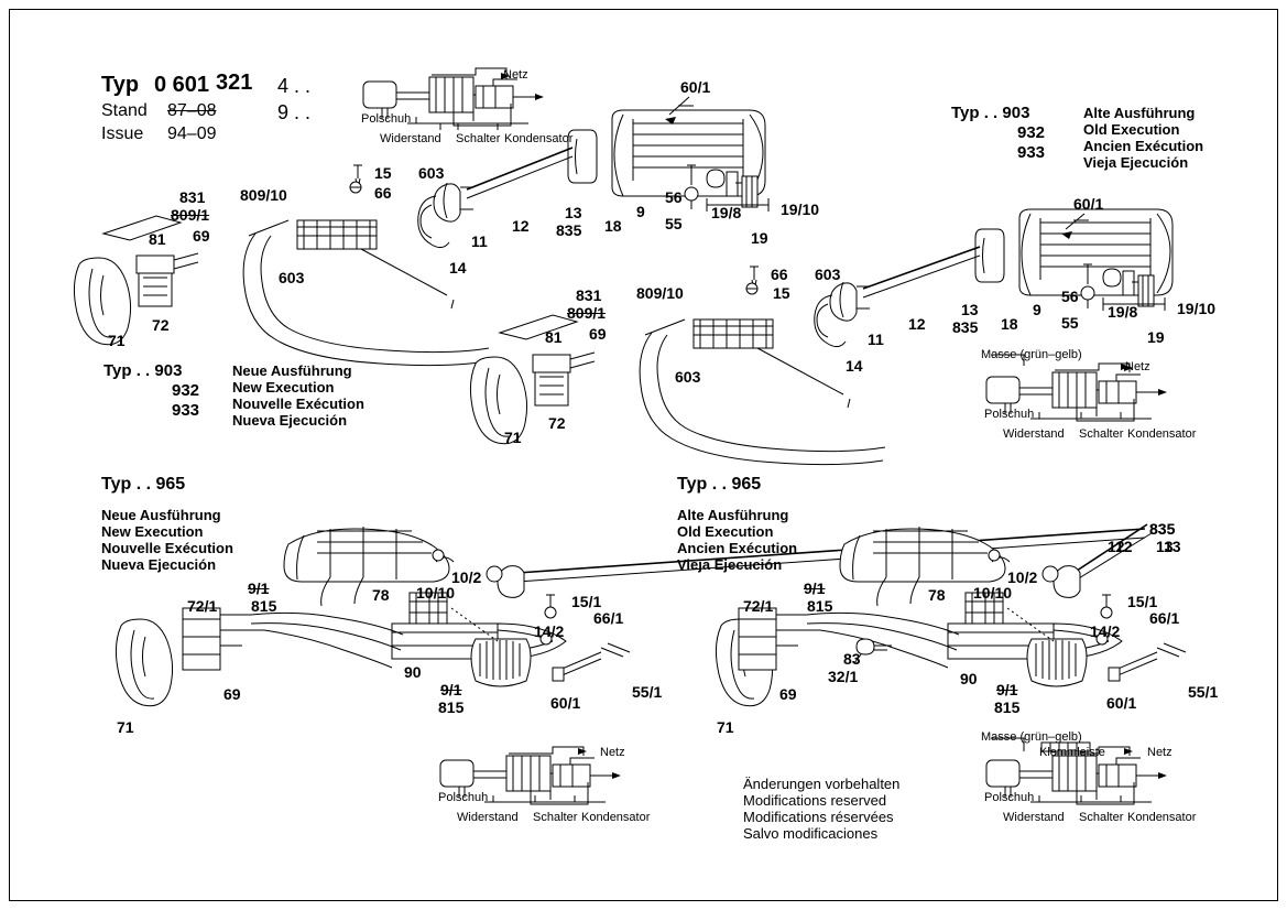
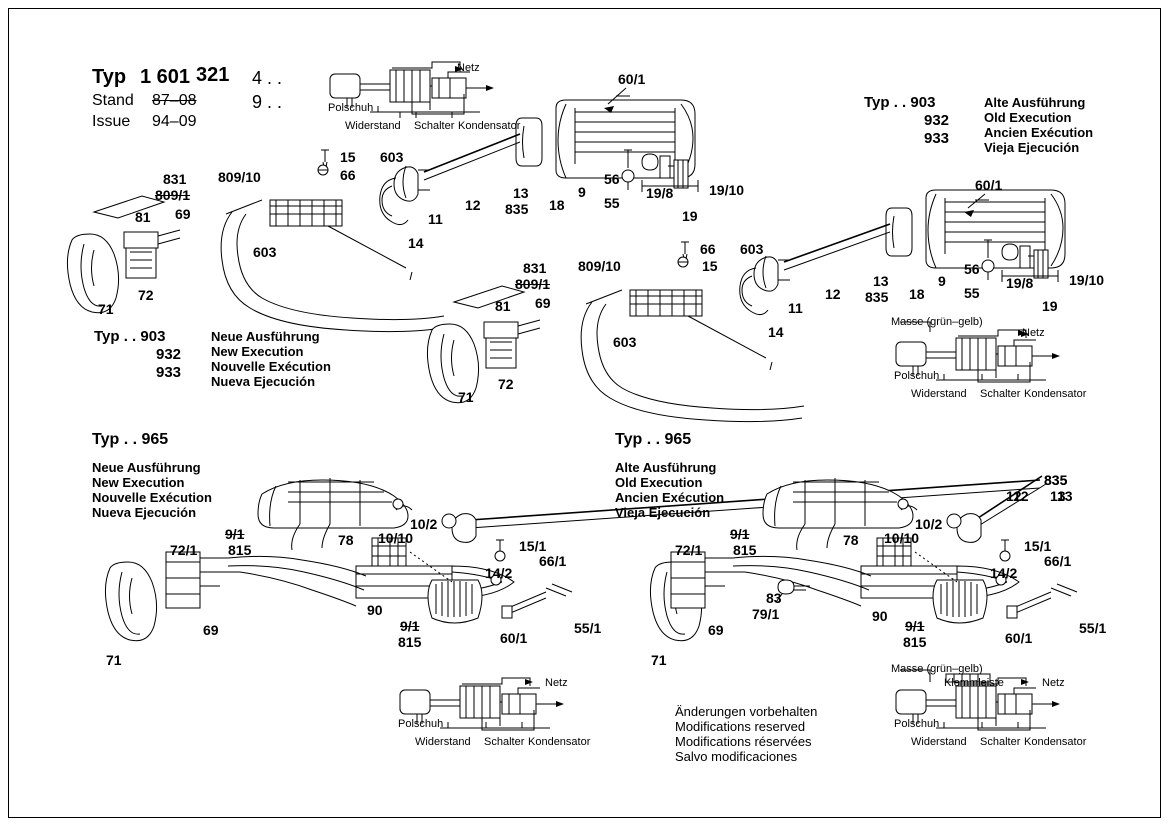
  Typ
- 0 601
+ 1 601
  321
  4 . .
  9 . .
  Stand
  87–08
  Issue
  94–09
  Netz
  Polschuh
  Widerstand
  Schalter
  Kondensator
  Masse (grün–gelb)
  Netz
  Polschuh
  Widerstand
  Schalter
  Kondensator
  Netz
  Polschuh
  Widerstand
  Schalter
  Kondensator
  Masse (grün–gelb)
  Klemmleiste
  Netz
  Polschuh
  Widerstand
  Schalter
  Kondensator
  Typ . . 903
  932
  933
  Alte Ausführung
  Old Execution
  Ancien Exécution
  Vieja Ejecución
  Typ . . 903
  932
  933
  Neue Ausführung
  New Execution
  Nouvelle Exécution
  Nueva Ejecución
  Typ . . 965
  Neue Ausführung
  New Execution
  Nouvelle Exécution
  Nueva Ejecución
  Typ . . 965
  Alte Ausführung
  Old Execution
  Ancien Exécution
  Vieja Ejecución
  Änderungen vorbehalten
  Modifications reserved
  Modifications réservées
  Salvo modificaciones
  60/1
  15
  66
  603
  831
  809/1
  809/10
  81
  69
  603
  72
  71
  11
  14
  12
  13
  835
  18
  9
  56
  55
  19/8
  19/10
  19
  60/1
  66
  603
  15
  831
  809/1
  809/10
  81
  69
  603
  72
  71
  11
  14
  12
  13
  835
  18
  9
  56
  55
  19/8
  19/10
  19
  835
  13
  12
  10/2
  10/10
  78
  9/1
  815
  72/1
  15/1
  66/1
  14/2
  90
  9/1
  815
  60/1
  55/1
  69
  71
  13
  12
  10/2
  10/10
  78
  9/1
  815
  72/1
  15/1
  66/1
  14/2
  83
- 32/1
+ 79/1
  90
  9/1
  815
  60/1
  55/1
  69
  71
